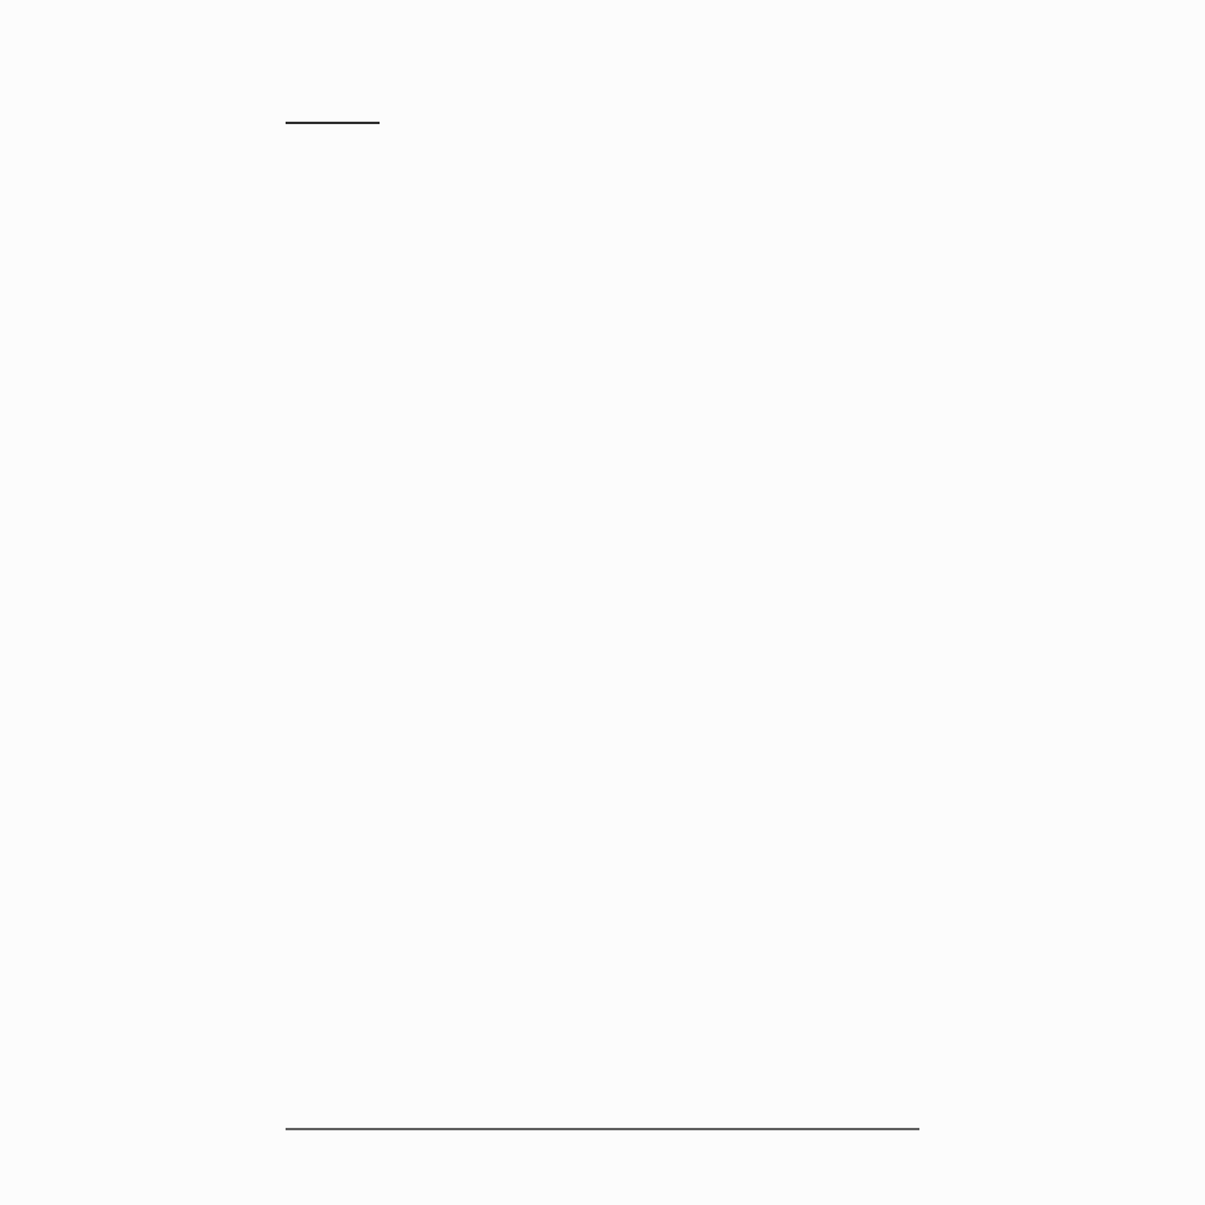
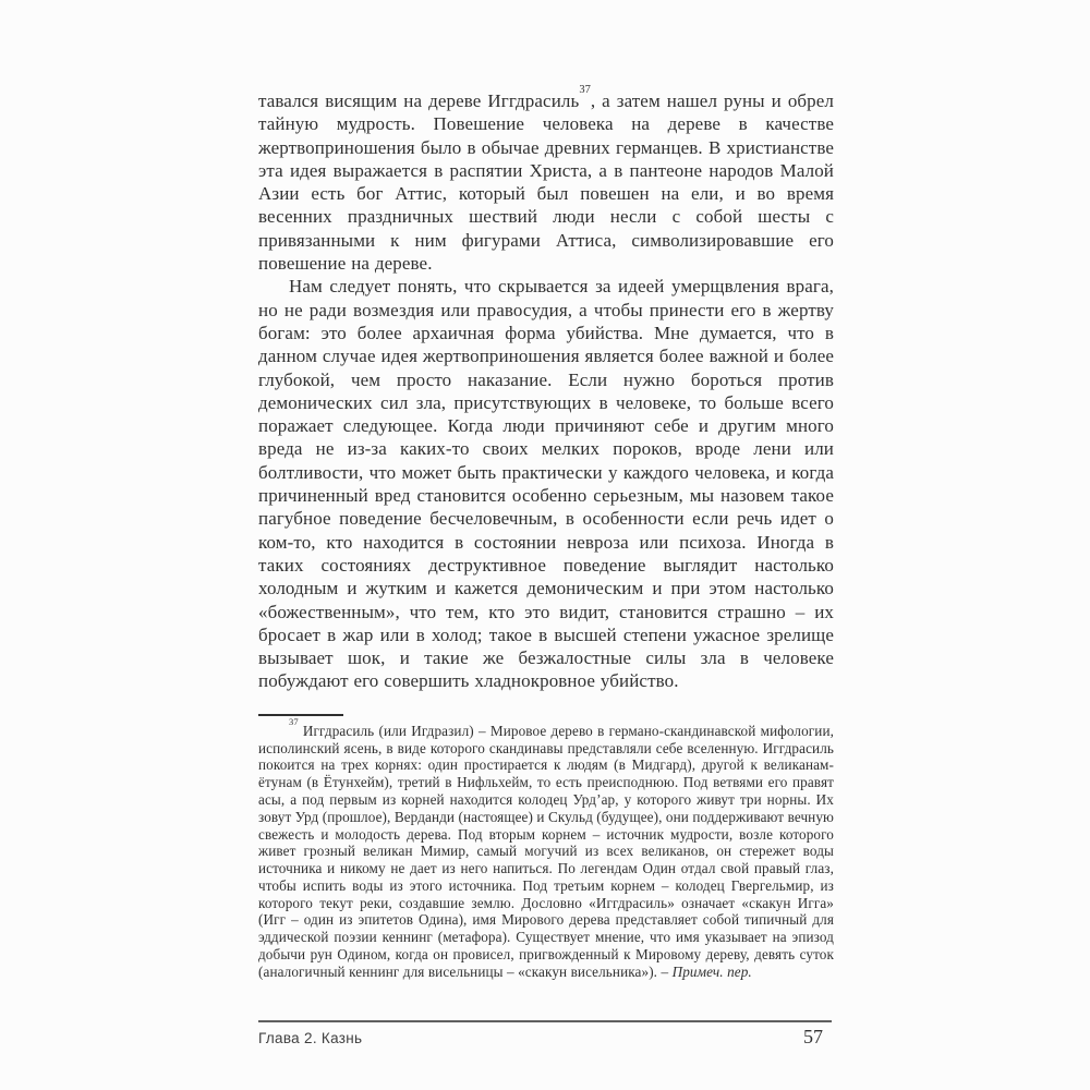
+ тавался висящим на дереве Иггдрасиль37, а затем нашел руны и обрел тайную мудрость. Повешение человека на дереве в качестве жертвоприношения было в обычае древних германцев. В христианстве эта идея выражается в распятии Христа, а в пантеоне народов Малой Азии есть бог Аттис, который был повешен на ели, и во время весенних праздничных шествий люди несли с собой шесты с привязанными к ним фигурами Аттиса, символизировавшие его повешение на дереве.
+ Нам следует понять, что скрывается за идеей умерщвления врага, но не ради возмездия или правосудия, а чтобы принести его в жертву богам: это более архаичная форма убийства. Мне думается, что в данном случае идея жертвоприношения является более важной и более глубокой, чем просто наказание. Если нужно бороться против демонических сил зла, присутствующих в человеке, то больше всего поражает следующее. Когда люди причиняют себе и другим много вреда не из-за каких-то своих мелких пороков, вроде лени или болтливости, что может быть практически у каждого человека, и когда причиненный вред становится особенно серьезным, мы назовем такое пагубное поведение бесчеловечным, в особенности если речь идет о ком-то, кто находится в состоянии невроза или психоза. Иногда в таких состояниях деструктивное поведение выглядит настолько холодным и жутким и кажется демоническим и при этом настолько «божественным», что тем, кто это видит, становится страшно – их бросает в жар или в холод; такое в высшей степени ужасное зрелище вызывает шок, и такие же безжалостные силы зла в человеке побуждают его совершить хладнокровное убийство.
+ 37 Иггдрасиль (или Игдразил) – Мировое дерево в германо-скандинавской мифологии, исполинский ясень, в виде которого скандинавы представляли себе вселенную. Иггдрасиль покоится на трех корнях: один простирается к людям (в Мидгард), другой к великанам-ётунам (в Ётунхейм), третий в Нифльхейм, то есть преисподнюю. Под ветвями его правят асы, а под первым из корней находится колодец Урд’ар, у которого живут три норны. Их зовут Урд (прошлое), Верданди (настоящее) и Скульд (будущее), они поддерживают вечную свежесть и молодость дерева. Под вторым корнем – источник мудрости, возле которого живет грозный великан Мимир, самый могучий из всех великанов, он стережет воды источника и никому не дает из него напиться. По легендам Один отдал свой правый глаз, чтобы испить воды из этого источника. Под третьим корнем – колодец Гвергельмир, из которого текут реки, создавшие землю. Дословно «Иггдрасиль» означает «скакун Игга» (Игг – один из эпитетов Одина), имя Мирового дерева представляет собой типичный для эддической поэзии кеннинг (метафора). Существует мнение, что имя указывает на эпизод добычи рун Одином, когда он провисел, пригвожденный к Мировому дереву, девять суток (аналогичный кеннинг для висельницы – «скакун висельника»). – Примеч. пер.
+ Глава 2. Казнь
+ 57
